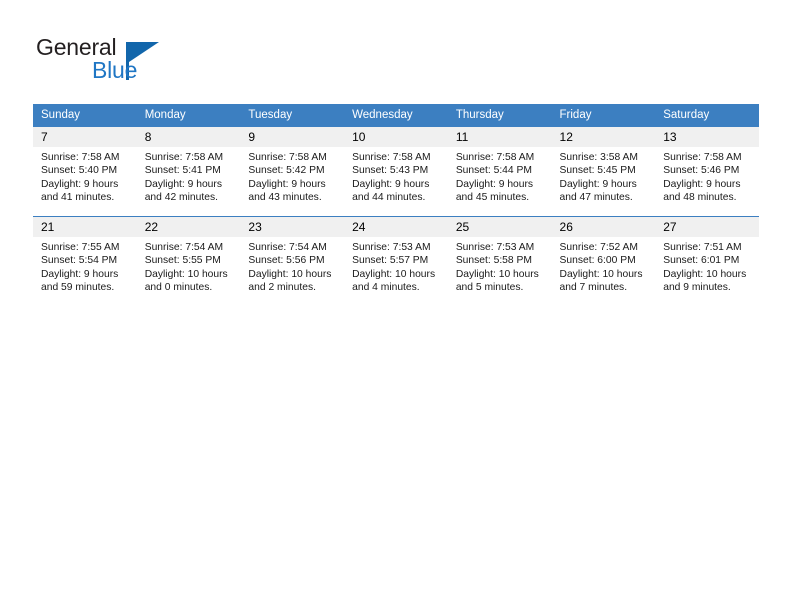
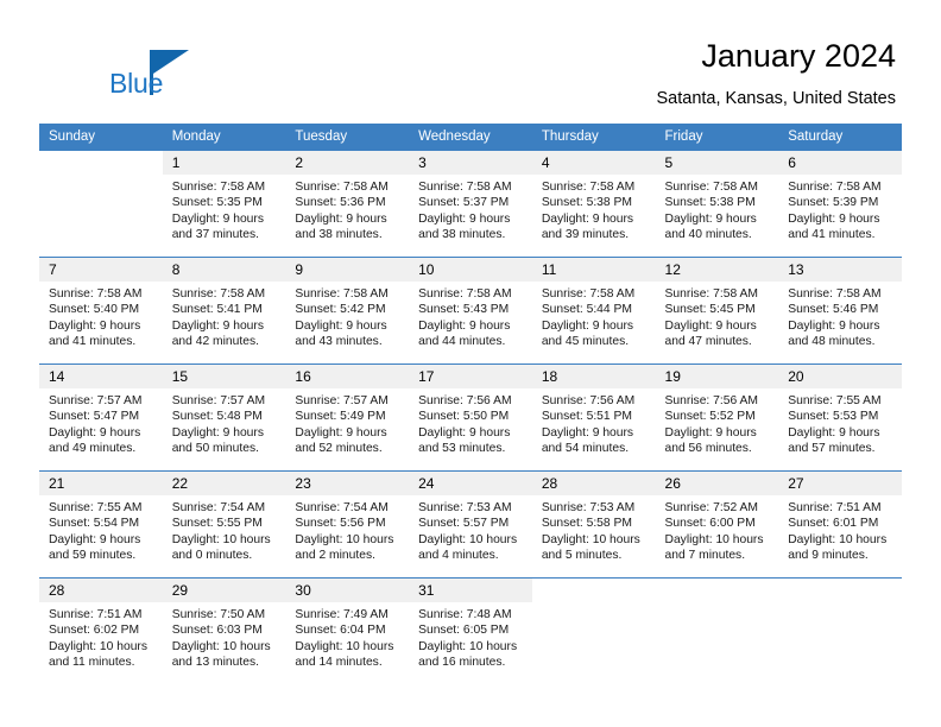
- General
  Blue
+ January 2024
+ Satanta, Kansas, United States
  Sunday	Monday	Tuesday	Wednesday	Thursday	Friday	Saturday
+ 	1Sunrise: 7:58 AM Sunset: 5:35 PM Daylight: 9 hours and 37 minutes.	2Sunrise: 7:58 AM Sunset: 5:36 PM Daylight: 9 hours and 38 minutes.	3Sunrise: 7:58 AM Sunset: 5:37 PM Daylight: 9 hours and 38 minutes.	4Sunrise: 7:58 AM Sunset: 5:38 PM Daylight: 9 hours and 39 minutes.	5Sunrise: 7:58 AM Sunset: 5:38 PM Daylight: 9 hours and 40 minutes.	6Sunrise: 7:58 AM Sunset: 5:39 PM Daylight: 9 hours and 41 minutes.
- 7Sunrise: 7:58 AM Sunset: 5:40 PM Daylight: 9 hours and 41 minutes.	8Sunrise: 7:58 AM Sunset: 5:41 PM Daylight: 9 hours and 42 minutes.	9Sunrise: 7:58 AM Sunset: 5:42 PM Daylight: 9 hours and 43 minutes.	10Sunrise: 7:58 AM Sunset: 5:43 PM Daylight: 9 hours and 44 minutes.	11Sunrise: 7:58 AM Sunset: 5:44 PM Daylight: 9 hours and 45 minutes.	12Sunrise: 3:58 AM Sunset: 5:45 PM Daylight: 9 hours and 47 minutes.	13Sunrise: 7:58 AM Sunset: 5:46 PM Daylight: 9 hours and 48 minutes.
+ 7Sunrise: 7:58 AM Sunset: 5:40 PM Daylight: 9 hours and 41 minutes.	8Sunrise: 7:58 AM Sunset: 5:41 PM Daylight: 9 hours and 42 minutes.	9Sunrise: 7:58 AM Sunset: 5:42 PM Daylight: 9 hours and 43 minutes.	10Sunrise: 7:58 AM Sunset: 5:43 PM Daylight: 9 hours and 44 minutes.	11Sunrise: 7:58 AM Sunset: 5:44 PM Daylight: 9 hours and 45 minutes.	12Sunrise: 7:58 AM Sunset: 5:45 PM Daylight: 9 hours and 47 minutes.	13Sunrise: 7:58 AM Sunset: 5:46 PM Daylight: 9 hours and 48 minutes.
+ 14Sunrise: 7:57 AM Sunset: 5:47 PM Daylight: 9 hours and 49 minutes.	15Sunrise: 7:57 AM Sunset: 5:48 PM Daylight: 9 hours and 50 minutes.	16Sunrise: 7:57 AM Sunset: 5:49 PM Daylight: 9 hours and 52 minutes.	17Sunrise: 7:56 AM Sunset: 5:50 PM Daylight: 9 hours and 53 minutes.	18Sunrise: 7:56 AM Sunset: 5:51 PM Daylight: 9 hours and 54 minutes.	19Sunrise: 7:56 AM Sunset: 5:52 PM Daylight: 9 hours and 56 minutes.	20Sunrise: 7:55 AM Sunset: 5:53 PM Daylight: 9 hours and 57 minutes.
- 21Sunrise: 7:55 AM Sunset: 5:54 PM Daylight: 9 hours and 59 minutes.	22Sunrise: 7:54 AM Sunset: 5:55 PM Daylight: 10 hours and 0 minutes.	23Sunrise: 7:54 AM Sunset: 5:56 PM Daylight: 10 hours and 2 minutes.	24Sunrise: 7:53 AM Sunset: 5:57 PM Daylight: 10 hours and 4 minutes.	25Sunrise: 7:53 AM Sunset: 5:58 PM Daylight: 10 hours and 5 minutes.	26Sunrise: 7:52 AM Sunset: 6:00 PM Daylight: 10 hours and 7 minutes.	27Sunrise: 7:51 AM Sunset: 6:01 PM Daylight: 10 hours and 9 minutes.
+ 21Sunrise: 7:55 AM Sunset: 5:54 PM Daylight: 9 hours and 59 minutes.	22Sunrise: 7:54 AM Sunset: 5:55 PM Daylight: 10 hours and 0 minutes.	23Sunrise: 7:54 AM Sunset: 5:56 PM Daylight: 10 hours and 2 minutes.	24Sunrise: 7:53 AM Sunset: 5:57 PM Daylight: 10 hours and 4 minutes.	28Sunrise: 7:53 AM Sunset: 5:58 PM Daylight: 10 hours and 5 minutes.	26Sunrise: 7:52 AM Sunset: 6:00 PM Daylight: 10 hours and 7 minutes.	27Sunrise: 7:51 AM Sunset: 6:01 PM Daylight: 10 hours and 9 minutes.
+ 28Sunrise: 7:51 AM Sunset: 6:02 PM Daylight: 10 hours and 11 minutes.	29Sunrise: 7:50 AM Sunset: 6:03 PM Daylight: 10 hours and 13 minutes.	30Sunrise: 7:49 AM Sunset: 6:04 PM Daylight: 10 hours and 14 minutes.	31Sunrise: 7:48 AM Sunset: 6:05 PM Daylight: 10 hours and 16 minutes.
